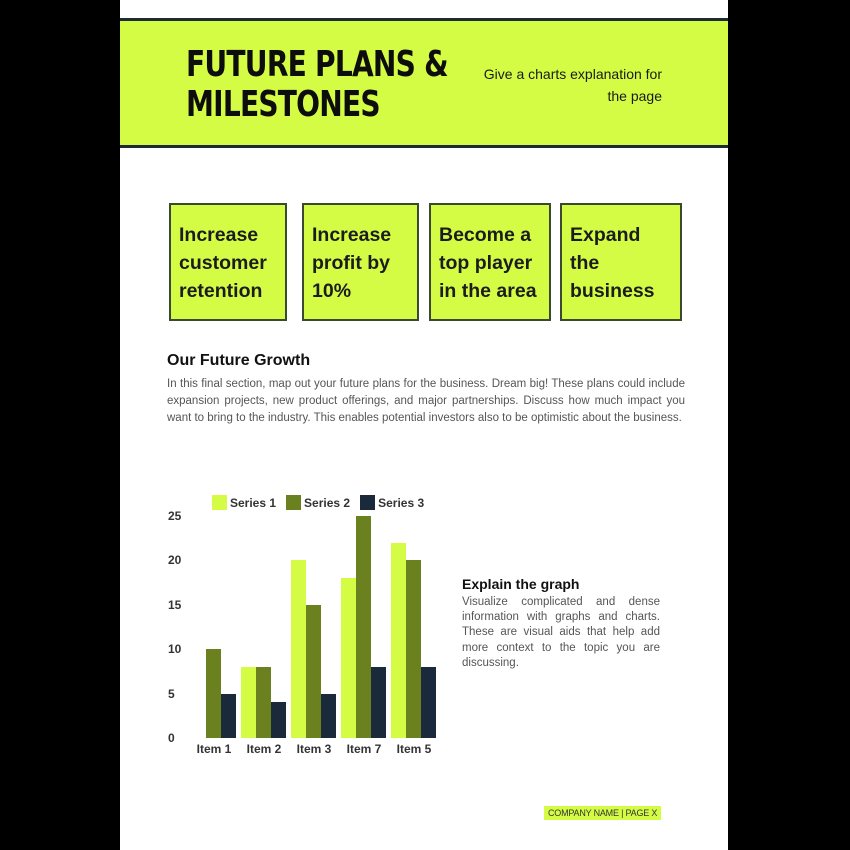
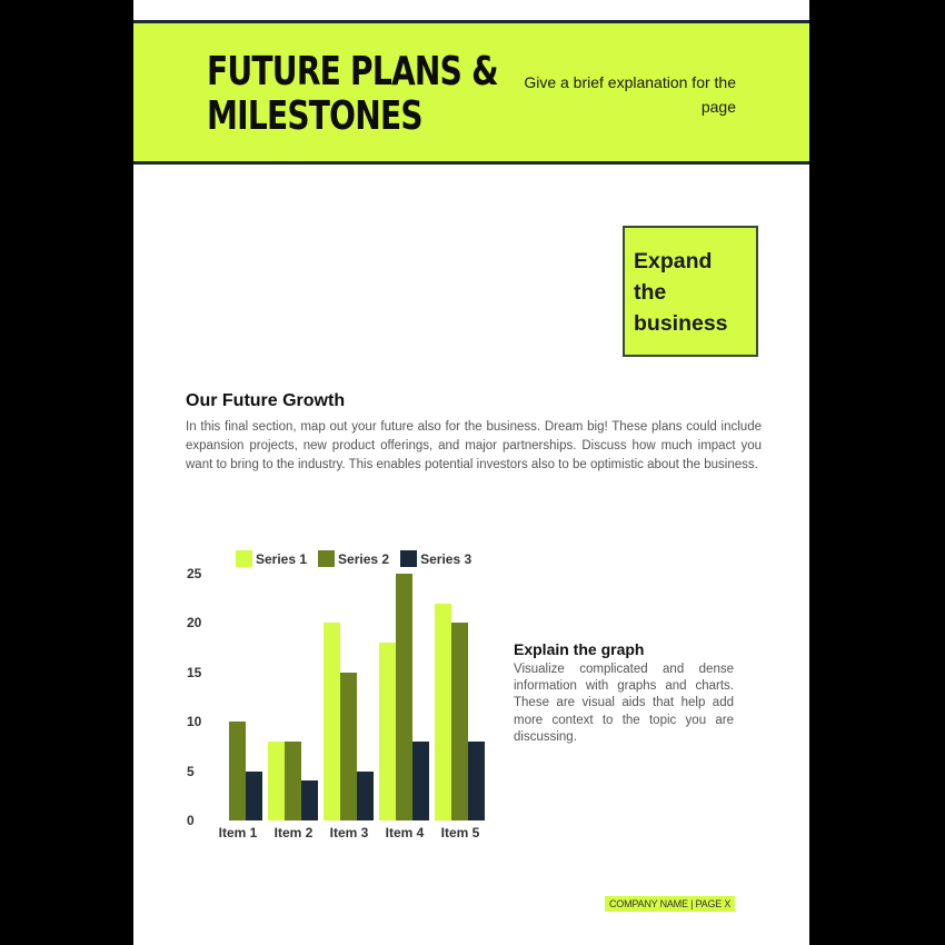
  FUTURE PLANS &
  MILESTONES
- Give a charts explanation for the page
+ Give a brief explanation for the page
- Increase customer retention
- Increase profit by 10%
- Become a top player in the area
  Expand the business
  Our Future Growth
- In this final section, map out your future plans for the business. Dream big! These plans could include expansion projects, new product offerings, and major partnerships. Discuss how much impact you want to bring to the industry. This enables potential investors also to be optimistic about the business.
+ In this final section, map out your future also for the business. Dream big! These plans could include expansion projects, new product offerings, and major partnerships. Discuss how much impact you want to bring to the industry. This enables potential investors also to be optimistic about the business.
  Series 1
  Series 2
  Series 3
  0
  5
  10
  15
  20
  25
  Item 1
  Item 2
  Item 3
- Item 7
+ Item 4
  Item 5
  Explain the graph
  Visualize complicated and dense information with graphs and charts. These are visual aids that help add more context to the topic you are discussing.
  COMPANY NAME | PAGE X
